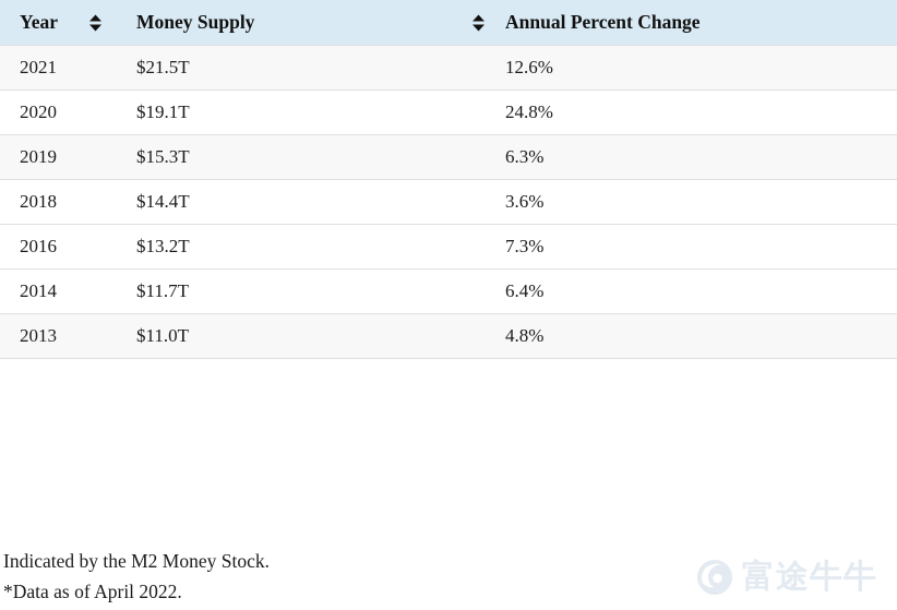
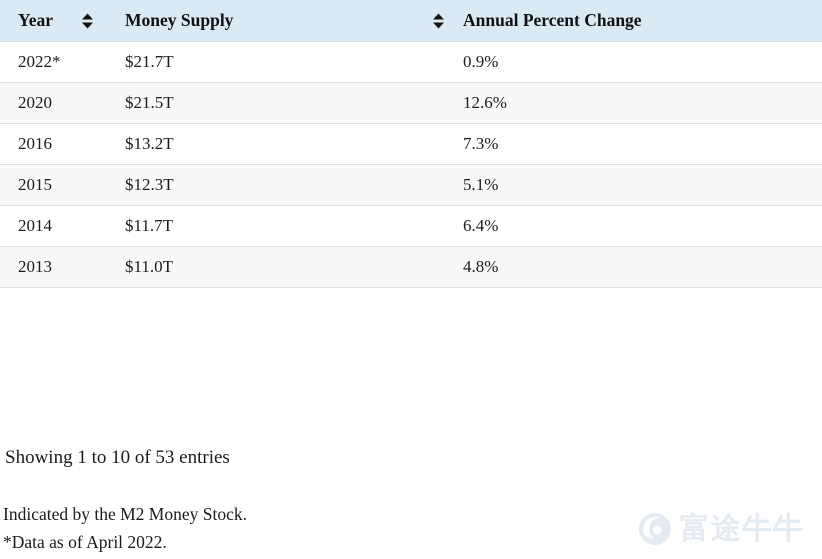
  Year	Money Supply	Annual Percent Change
+ 2022*	$21.7T	0.9%
- 2021	$21.5T	12.6%
+ 2020	$21.5T	12.6%
- 2020	$19.1T	24.8%
- 2019	$15.3T	6.3%
- 2018	$14.4T	3.6%
  2016	$13.2T	7.3%
+ 2015	$12.3T	5.1%
  2014	$11.7T	6.4%
  2013	$11.0T	4.8%
+ Showing 1 to 10 of 53 entries
  Indicated by the M2 Money Stock.
  *Data as of April 2022.
  富途牛牛
